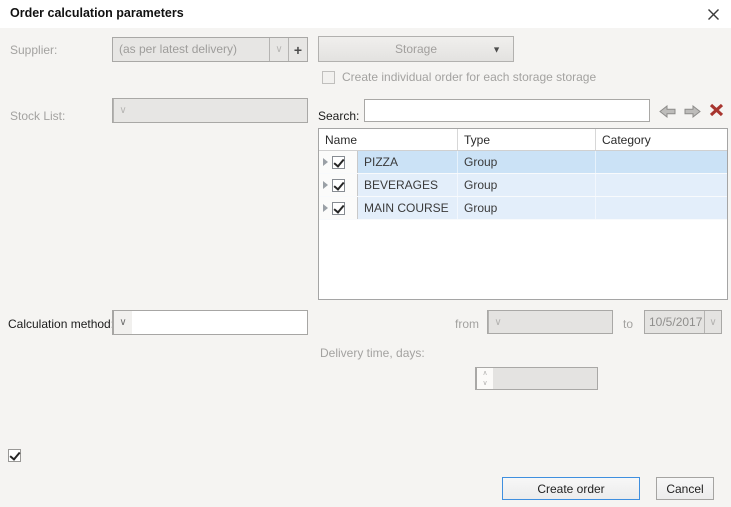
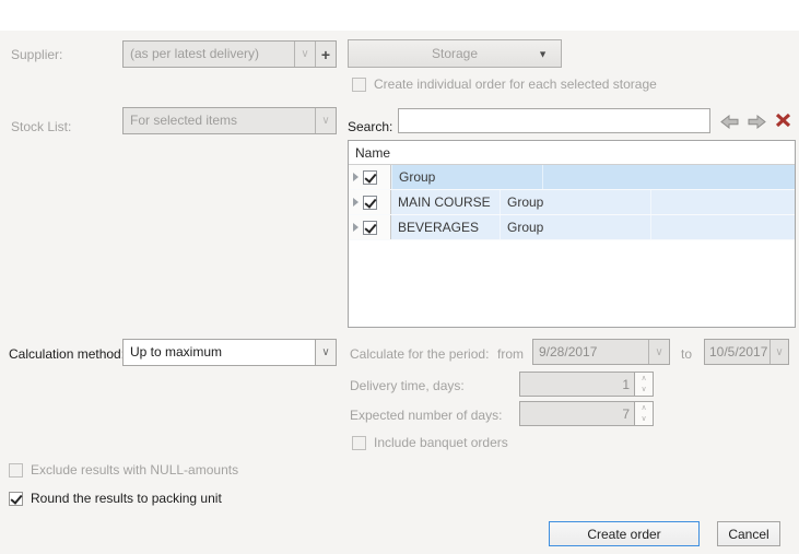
- Order calculation parameters
  Supplier:
  (as per latest delivery)
  ∨
  +
  Storage
  ▼
- Create individual order for each storage storage
+ Create individual order for each selected storage
  Stock List:
+ For selected items
  ∨
  Search:
  Name
- Type
- Category
- PIZZA
  Group
- BEVERAGES
+ MAIN COURSE
  Group
- MAIN COURSE
+ BEVERAGES
  Group
  Calculation method
+ Up to maximum
  ∨
+ Calculate for the period:
  from
+ 9/28/2017
  ∨
  to
  10/5/2017
  ∨
  Delivery time, days:
+ 1
+ Expected number of days:
+ 7
+ Include banquet orders
+ Exclude results with NULL-amounts
+ Round the results to packing unit
  Create order
  Cancel
